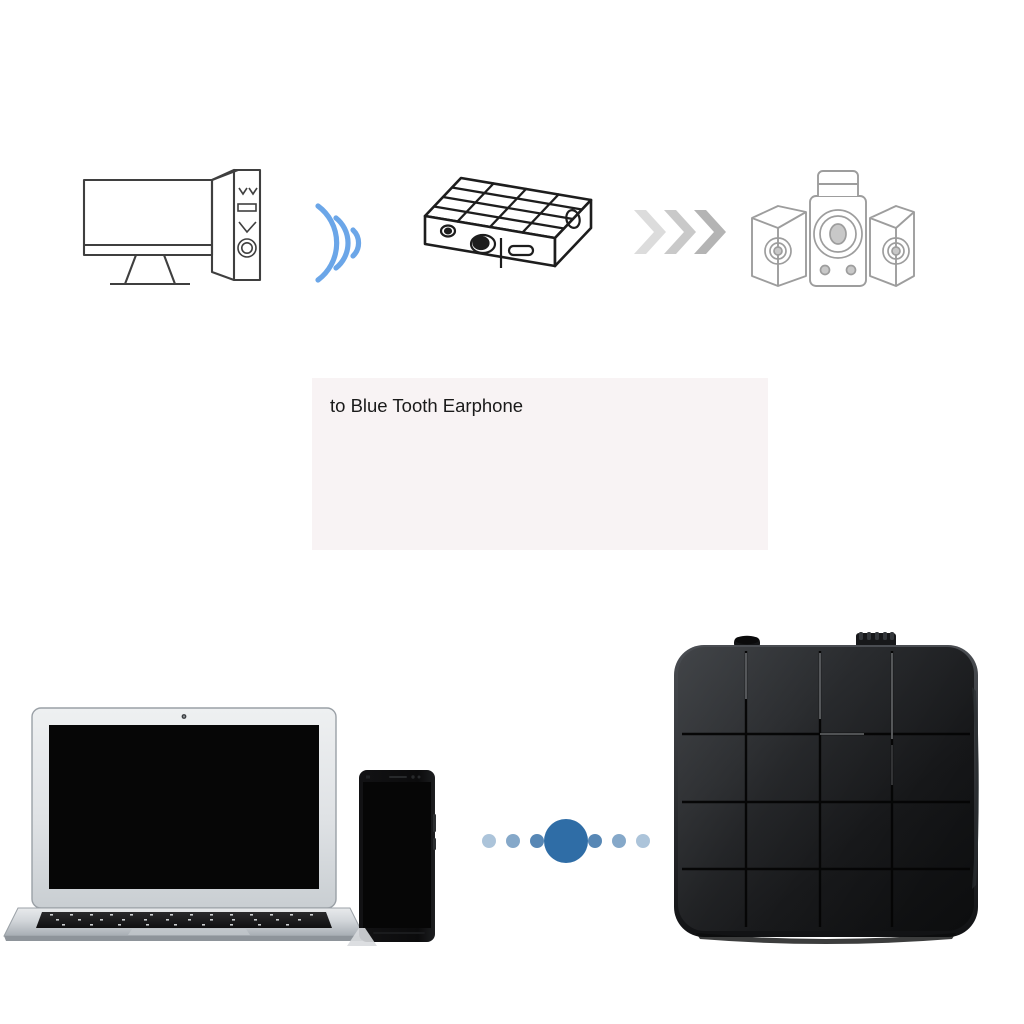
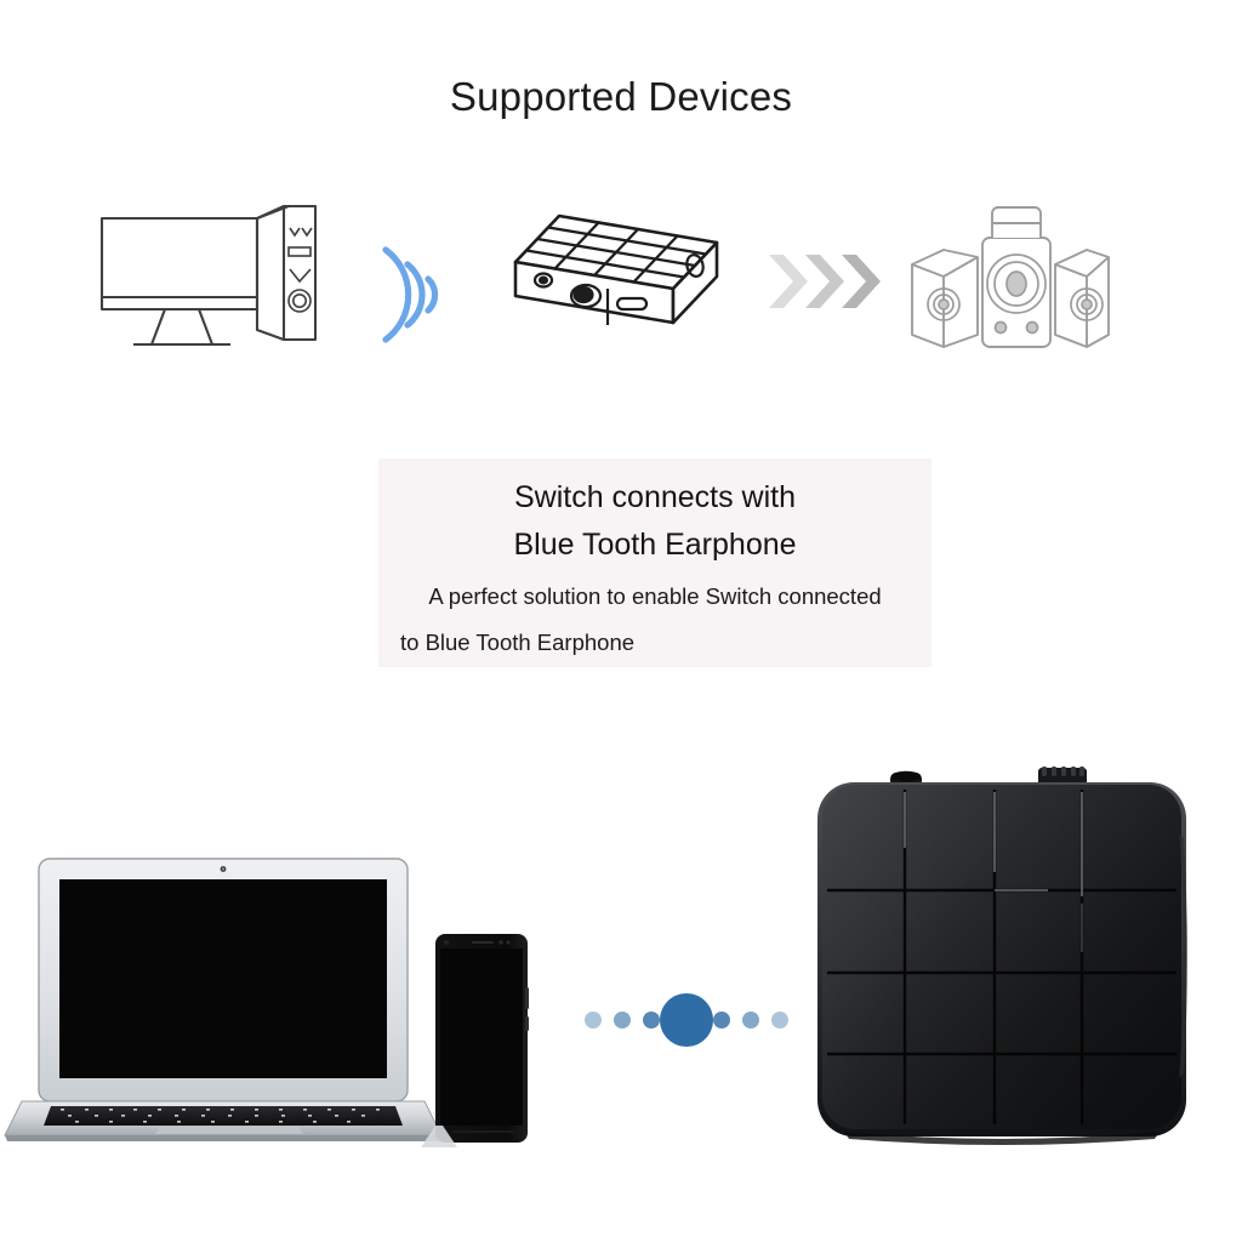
+ Supported Devices
+ Switch connects with
+ Blue Tooth Earphone
+ A perfect solution to enable Switch connected
  to Blue Tooth Earphone
